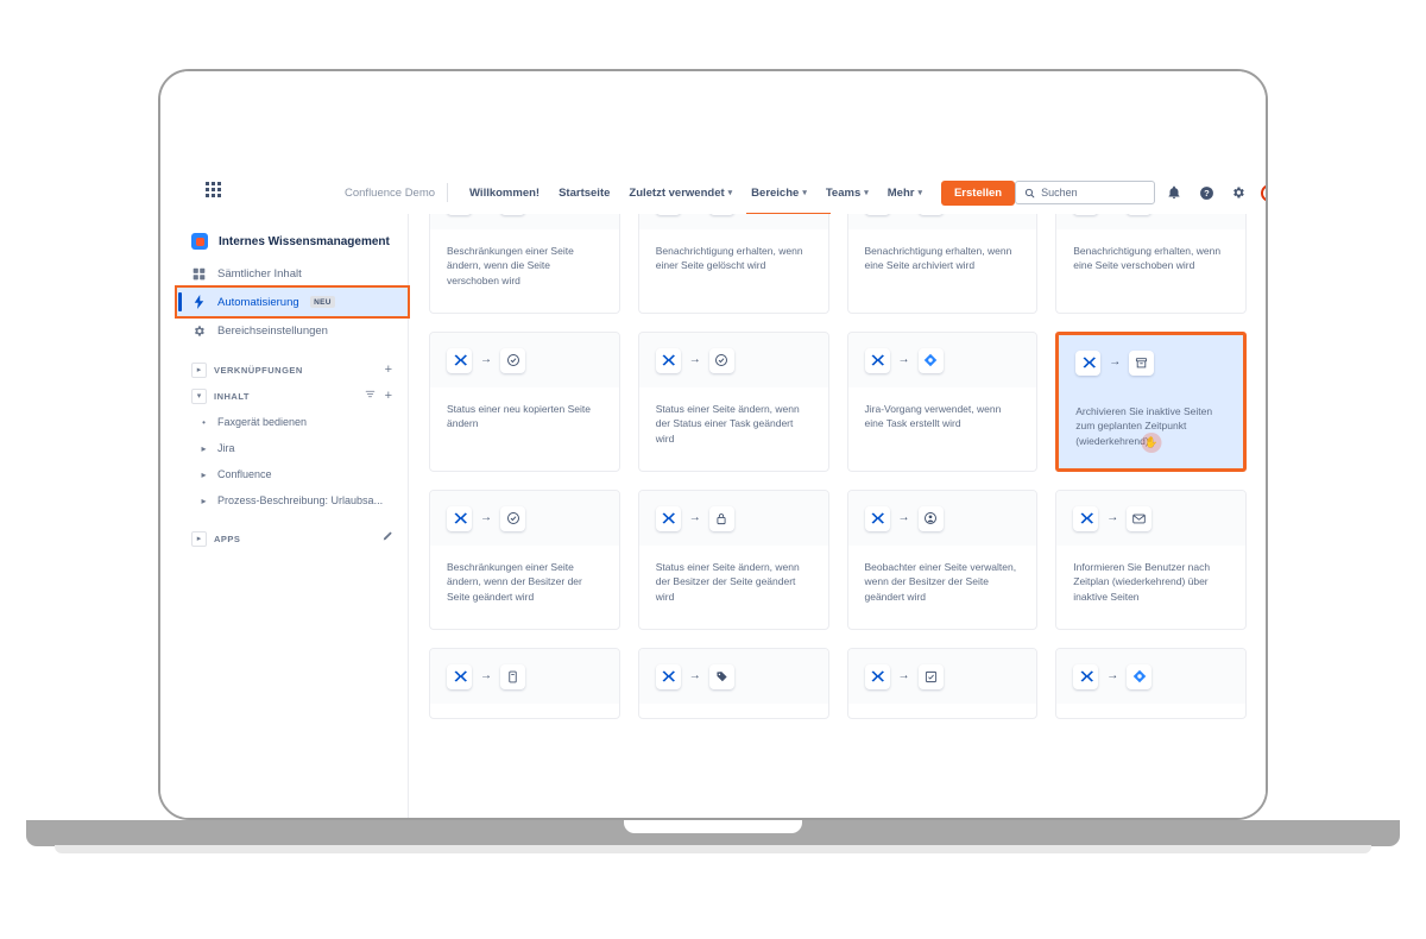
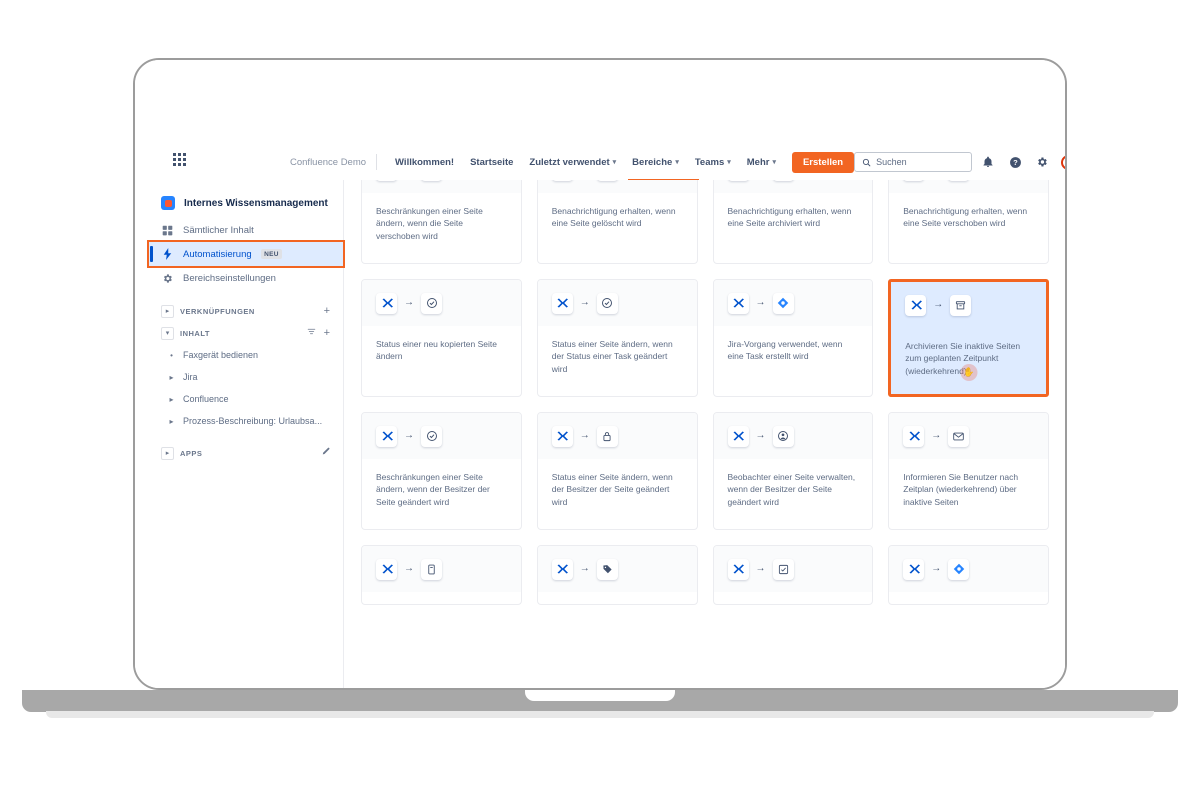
  Confluence Demo
  Willkommen!
  Startseite
  Zuletzt verwendet
  Bereiche
  Teams
  Mehr
  Erstellen
  Suchen
  ?
  Internes Wissensmanagement
  Sämtlicher Inhalt
  Automatisierung
  Bereichseinstellungen
  VERKNÜPFUNGEN
  +
  INHALT
  +
  •
  Faxgerät bedienen
  ▸
  Jira
  ▸
  Confluence
  ▸
  Prozess-Beschreibung: Urlaubsa...
  APPS
  Beschränkungen einer Seite ändern, wenn die Seite verschoben wird
- Benachrichtigung erhalten, wenn einer Seite gelöscht wird
+ Benachrichtigung erhalten, wenn eine Seite gelöscht wird
  Benachrichtigung erhalten, wenn eine Seite archiviert wird
  Benachrichtigung erhalten, wenn eine Seite verschoben wird
  →
  Status einer neu kopierten Seite ändern
  →
  Status einer Seite ändern, wenn der Status einer Task geändert wird
  →
  Jira-Vorgang verwendet, wenn eine Task erstellt wird
  →
  Archivieren Sie inaktive Seiten zum geplanten Zeitpunkt (wiederkehrend)
  ✋
  →
  Beschränkungen einer Seite ändern, wenn der Besitzer der Seite geändert wird
  →
  Status einer Seite ändern, wenn der Besitzer der Seite geändert wird
  →
  Beobachter einer Seite verwalten, wenn der Besitzer der Seite geändert wird
  →
  Informieren Sie Benutzer nach Zeitplan (wiederkehrend) über inaktive Seiten
  →
  →
  →
  →
